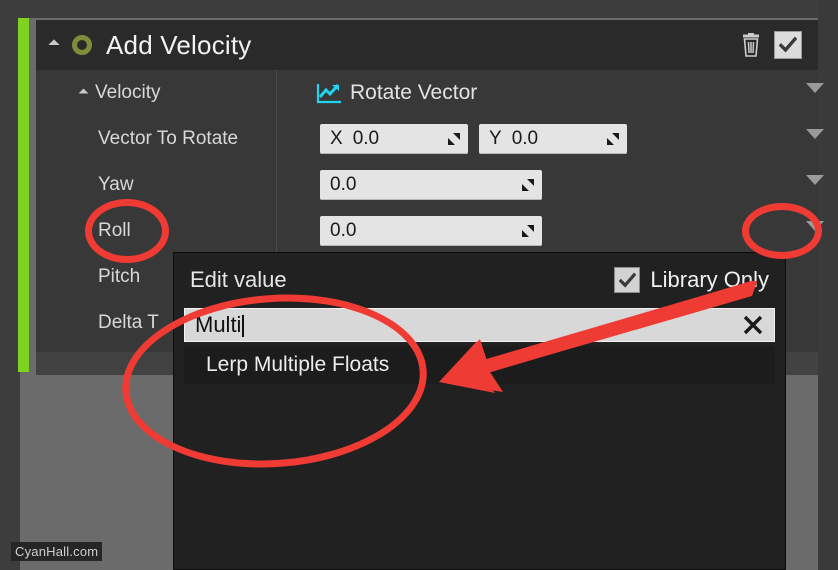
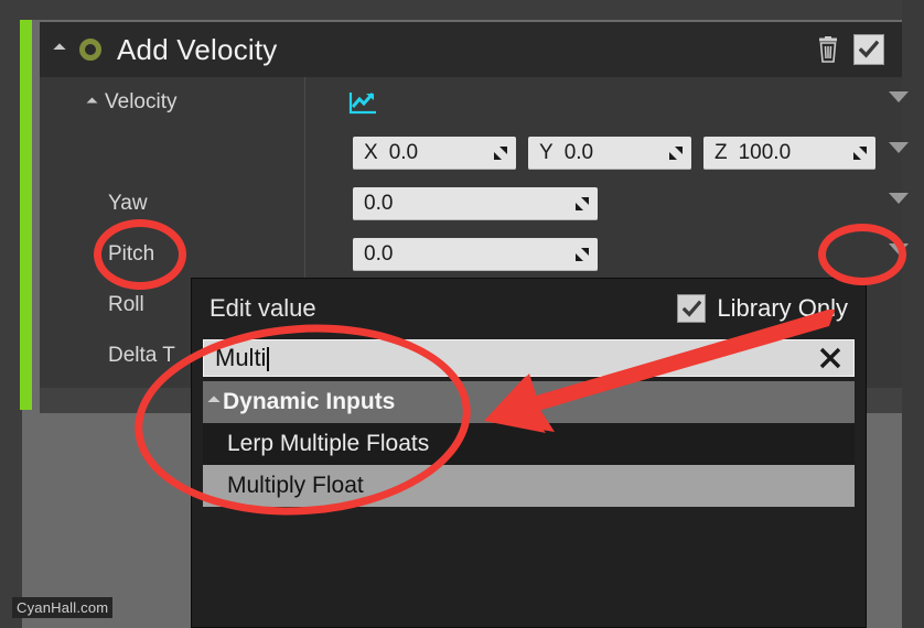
  Add Velocity
  Velocity
- Rotate Vector
- Vector To Rotate
  X
  0.0
  Y
  0.0
+ Z
+ 100.0
  Yaw
  0.0
- Roll
+ Pitch
  0.0
- Pitch
+ Roll
  Delta T
  Edit value
  Library Only
  Multi
+ Dynamic Inputs
  Lerp Multiple Floats
+ Multiply Float
  CyanHall.com
